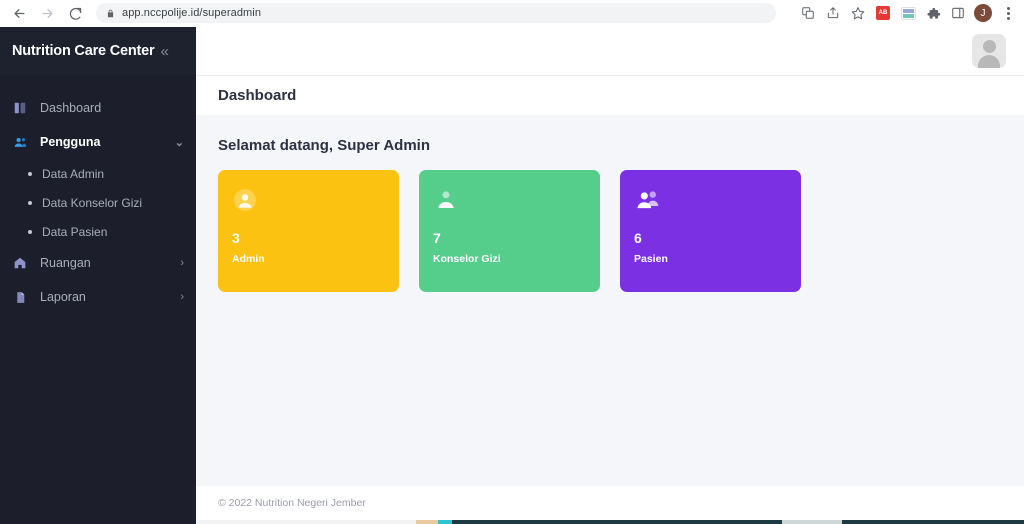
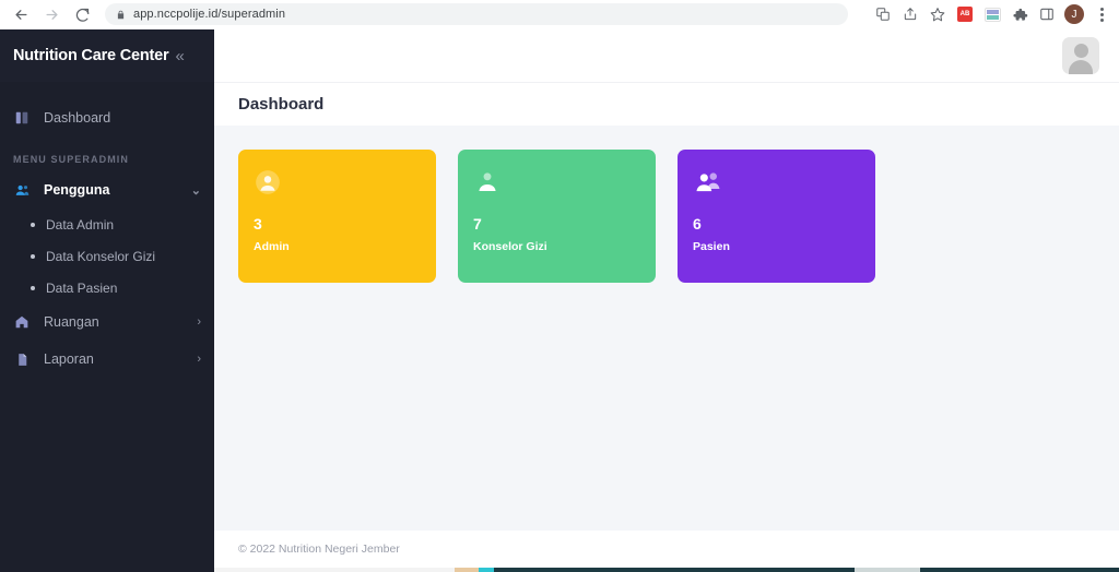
  app.nccpolije.id/superadmin
  J
  Nutrition Care Center
  «
  Dashboard
+ MENU SUPERADMIN
  Pengguna
  ⌄
  Data Admin
  Data Konselor Gizi
  Data Pasien
  Ruangan
  ›
  Laporan
  ›
  Dashboard
- Selamat datang, Super Admin
  3
  Admin
  7
  Konselor Gizi
  6
  Pasien
  © 2022 Nutrition Negeri Jember
